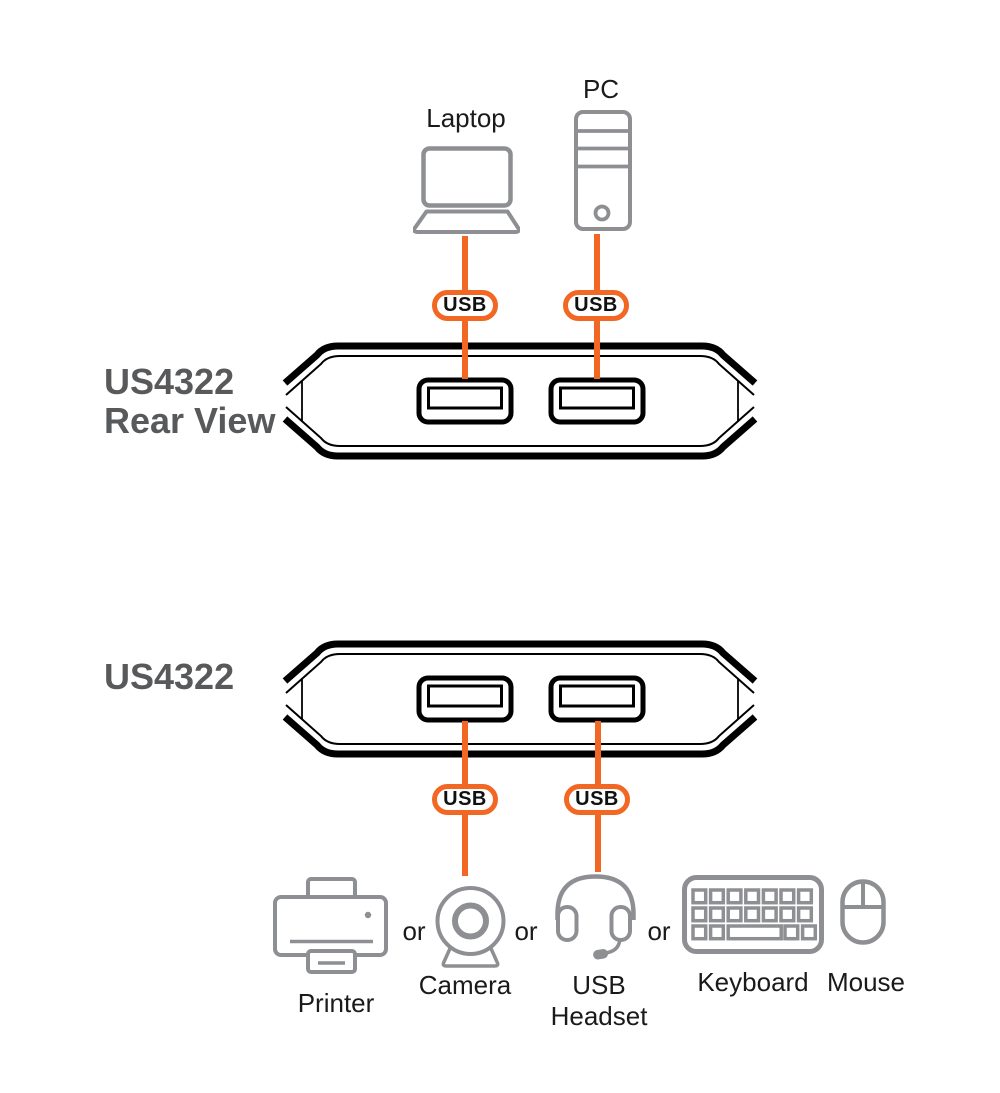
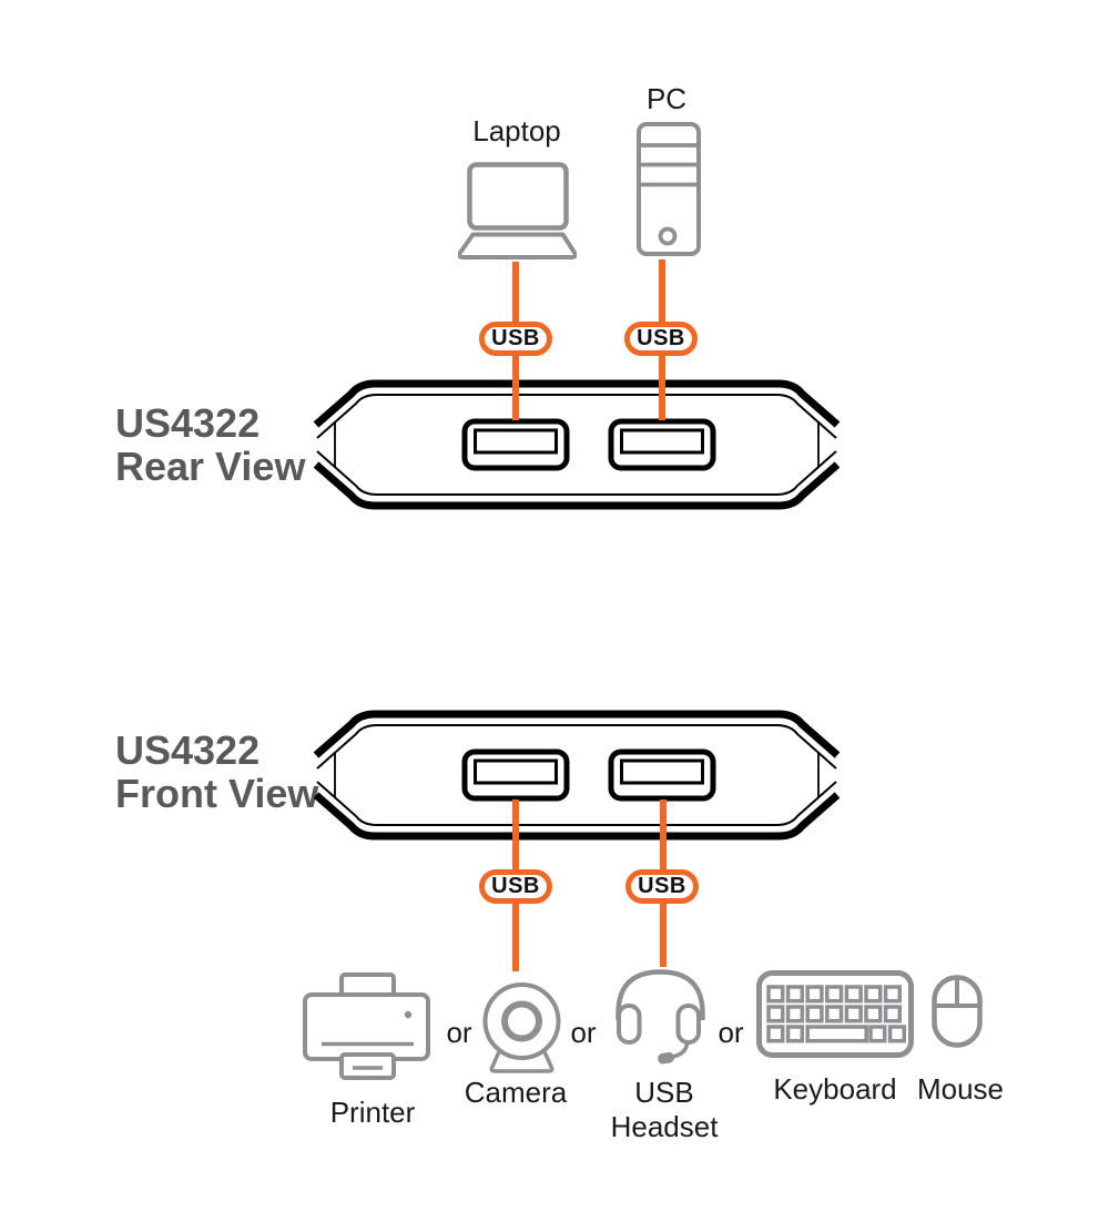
  Laptop
  PC
  USB
  USB
  US4322
  Rear View
  US4322
+ Front View
  USB
  USB
  or
  or
  or
  Printer
  Camera
  USB
  Headset
  Keyboard
  Mouse
